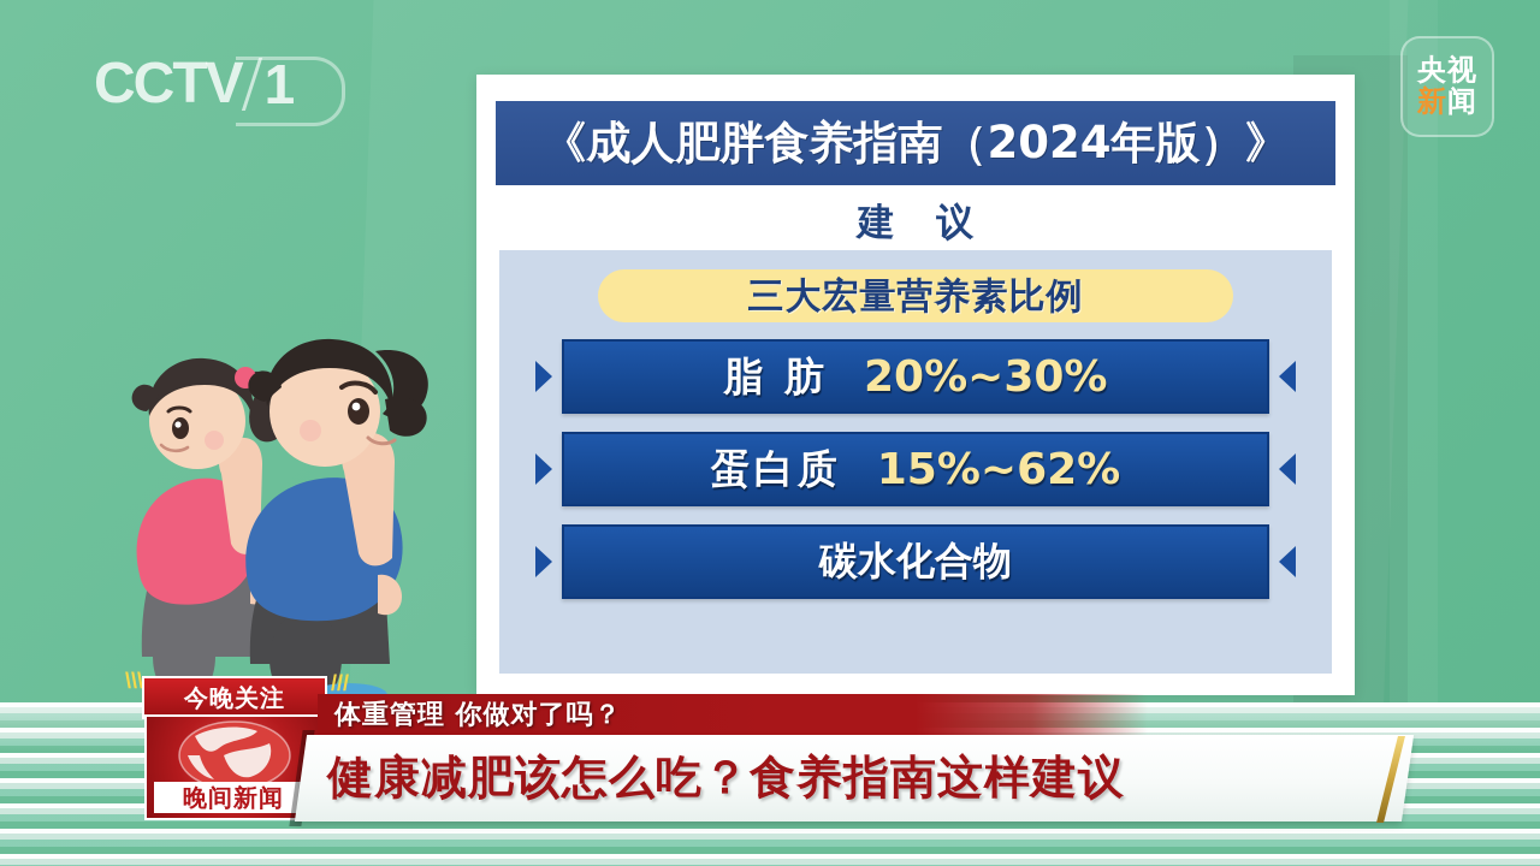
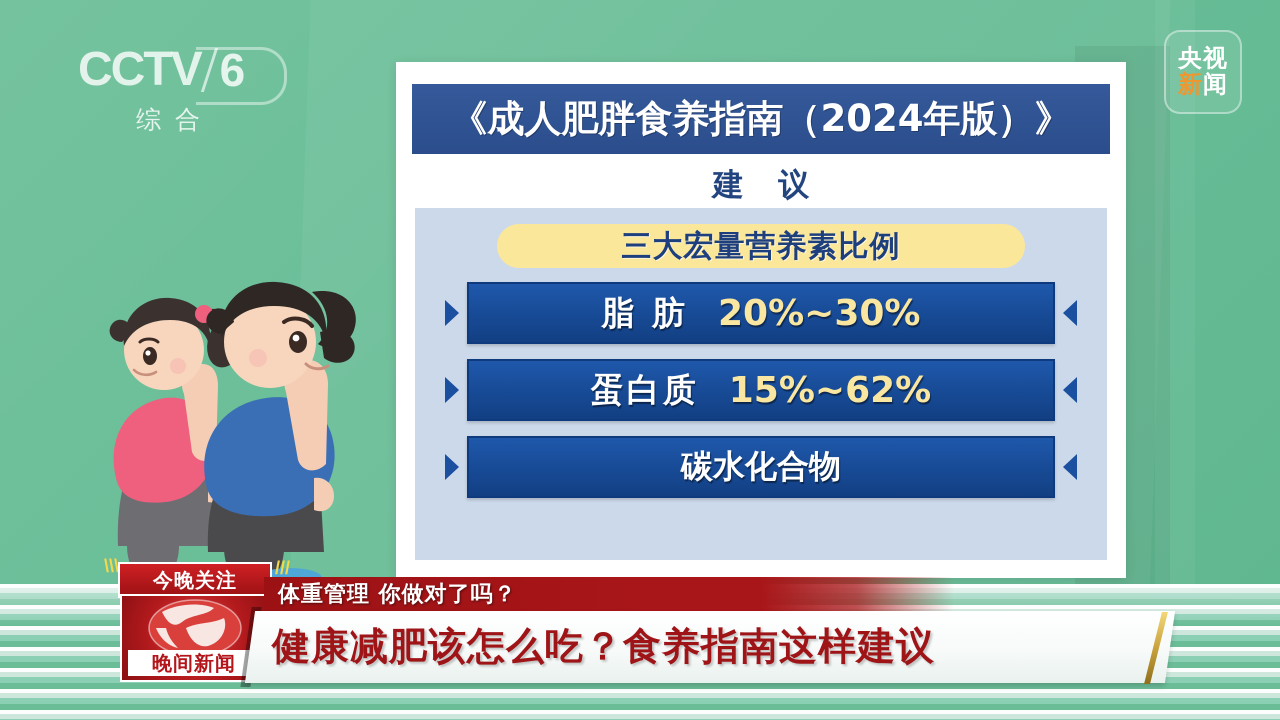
  CCTV
- 1
+ 6
+ 综合
  央视
  新闻
  《成人肥胖食养指南（2024年版）》
  建 议
  三大宏量营养素比例
  脂 肪
  20%~30%
  蛋白质
  15%~62%
  碳水化合物
  \\\
  ///
  今晚关注
  晚间新闻
  体重管理 你做对了吗？
  健康减肥该怎么吃？食养指南这样建议
